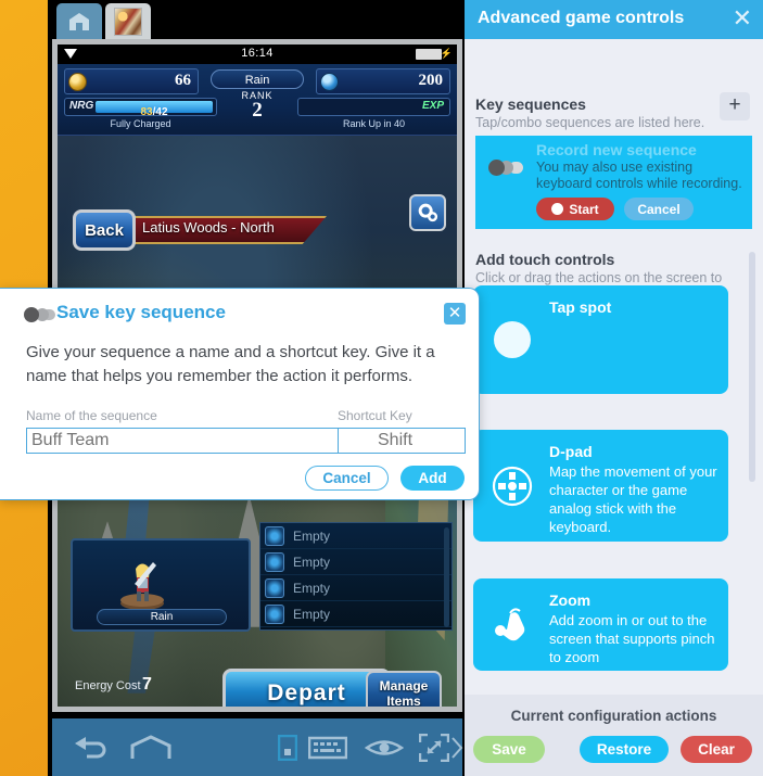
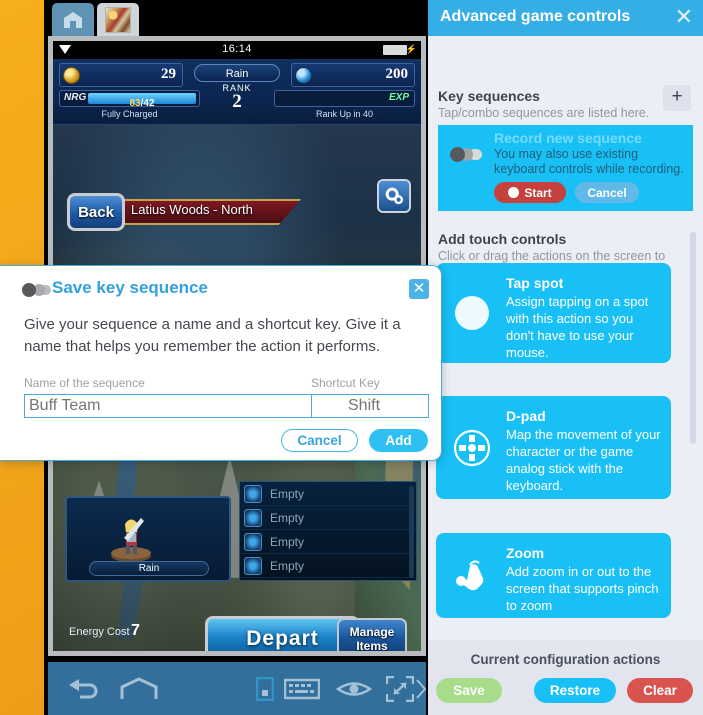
  16:14
  ⚡
- 66
+ 29
  200
  Rain
  RANK
  2
  NRG
  83/42
  EXP
  Fully Charged
  Rank Up in 40
  Latius Woods - North
  Back
  Rain
  Empty
  Empty
  Empty
  Empty
  Energy Cost
  7
  Depart
  Manage Items
  Advanced game controls
  ✕
  Key sequences
  Tap/combo sequences are listed here.
  +
  Record new sequence
  You may also use existing keyboard controls while recording.
  Start
  Cancel
  Add touch controls
  Click or drag the actions on the screen to
  Current configuration actions
  Save
  Restore
  Clear
  Tap spot
+ Assign tapping on a spot with this action so you don't have to use your mouse.
  D-pad
  Map the movement of your character or the game analog stick with the keyboard.
  Zoom
  Add zoom in or out to the screen that supports pinch to zoom
  Save key sequence
  ✕
  Give your sequence a name and a shortcut key. Give it a name that helps you remember the action it performs.
  Name of the sequence
  Shortcut Key
  Buff Team
  Shift
  Cancel
  Add
